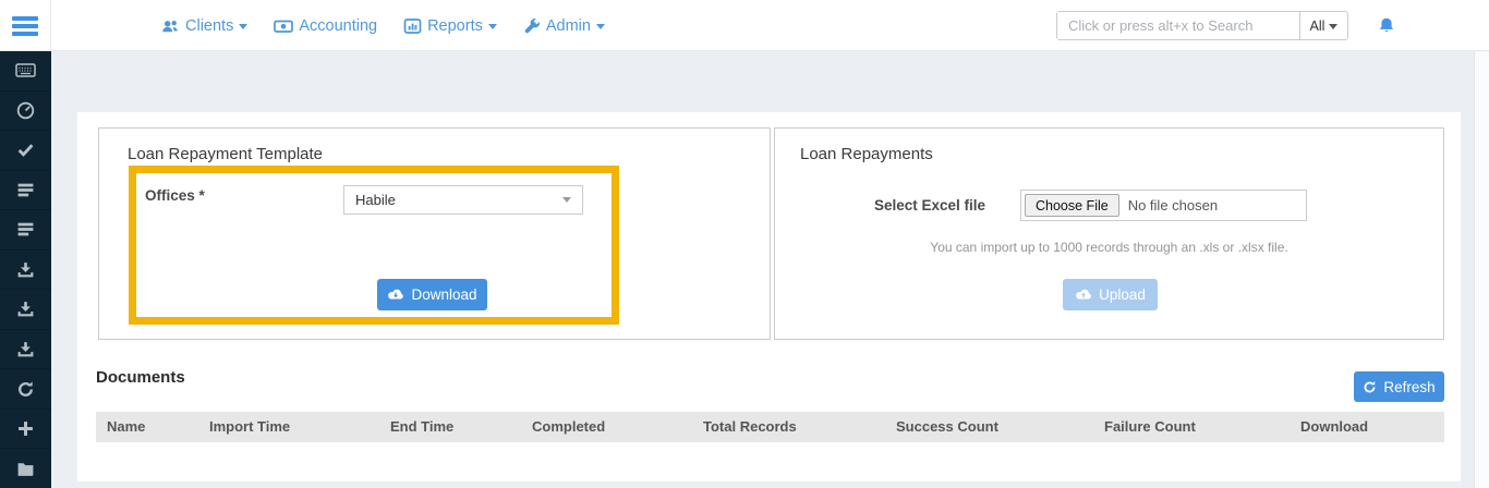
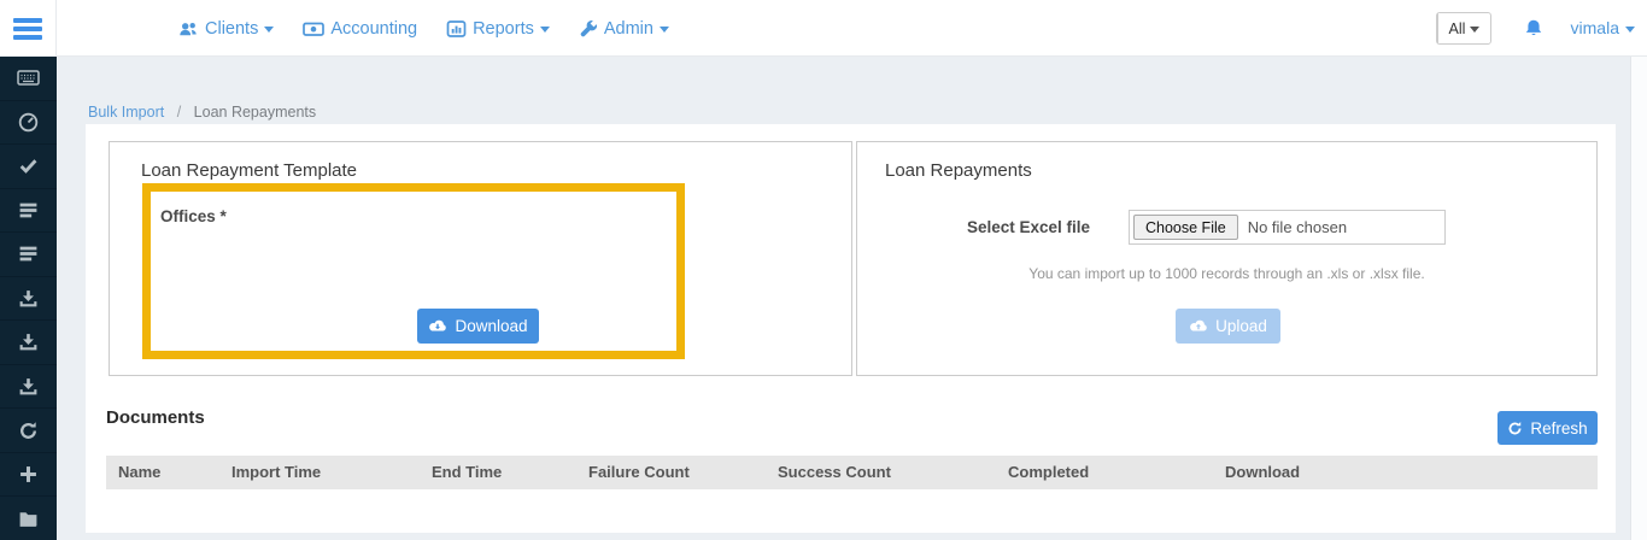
  Clients
  Accounting
  Reports
  Admin
- Click or press alt+x to Search
  All
+ vimala
+ Bulk Import / Loan Repayments
  Loan Repayment Template
  Offices *
- Habile
  Download
  Loan Repayments
  Select Excel file
  Choose File
  No file chosen
  You can import up to 1000 records through an .xls or .xlsx file.
  Upload
  Documents
  Refresh
  Name
  Import Time
  End Time
- Completed
+ Failure Count
- Total Records
  Success Count
- Failure Count
+ Completed
  Download
